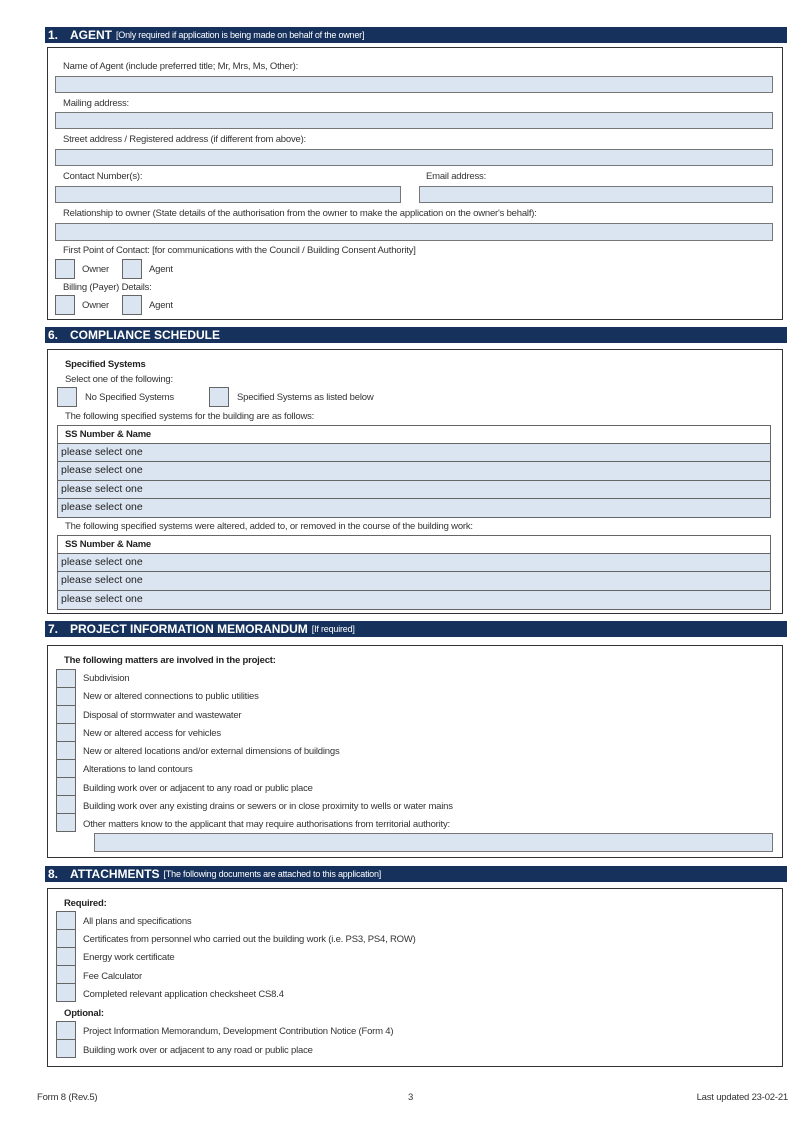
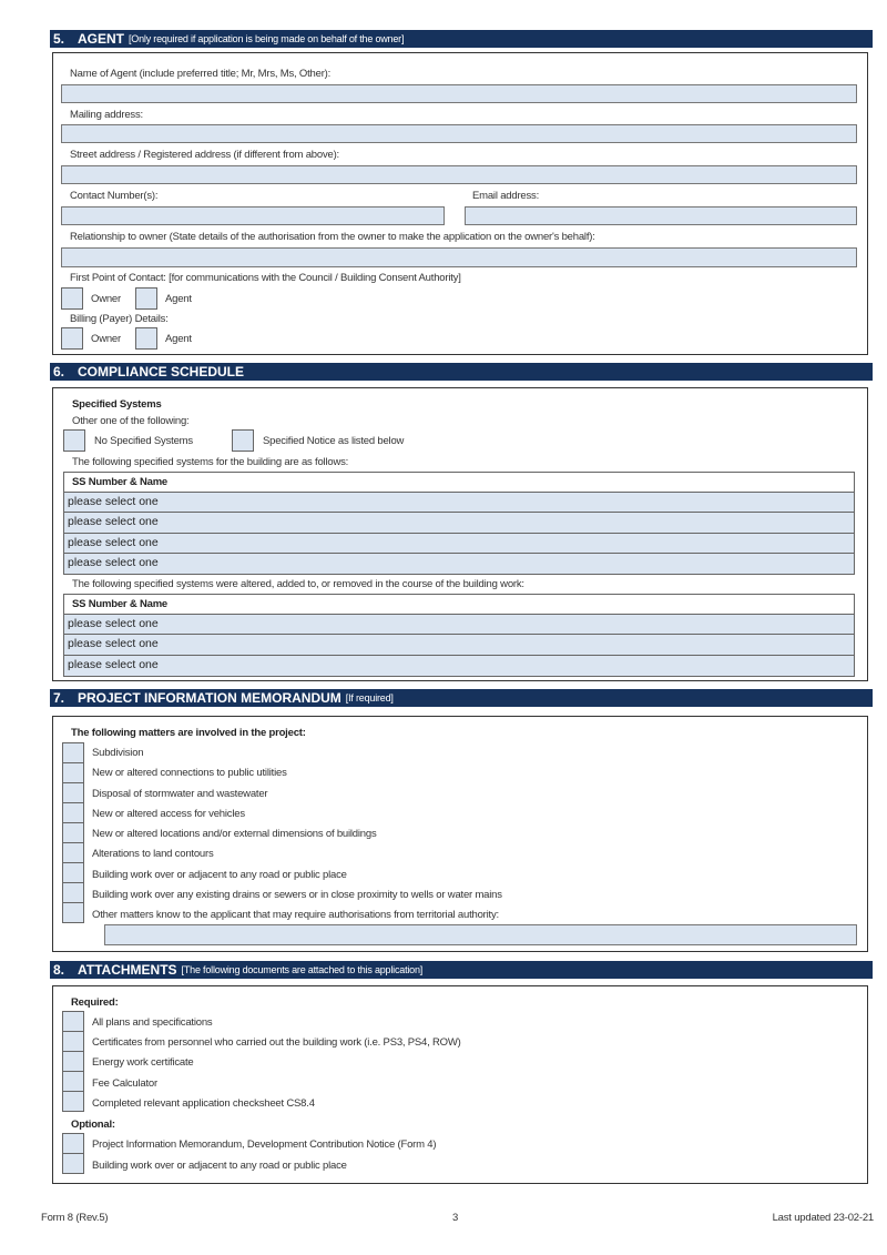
- 1.
+ 5.
  AGENT
  [Only required if application is being made on behalf of the owner]
  Name of Agent (include preferred title; Mr, Mrs, Ms, Other):
  Mailing address:
  Street address / Registered address (if different from above):
  Contact Number(s):
  Email address:
  Relationship to owner (State details of the authorisation from the owner to make the application on the owner's behalf):
  First Point of Contact: [for communications with the Council / Building Consent Authority]
  Owner
  Agent
  Billing (Payer) Details:
  Owner
  Agent
  6.
  COMPLIANCE SCHEDULE
  Specified Systems
- Select one of the following:
+ Other one of the following:
  No Specified Systems
- Specified Systems as listed below
+ Specified Notice as listed below
  The following specified systems for the building are as follows:
  SS Number & Name
  please select one
  please select one
  please select one
  please select one
  The following specified systems were altered, added to, or removed in the course of the building work:
  SS Number & Name
  please select one
  please select one
  please select one
  7.
  PROJECT INFORMATION MEMORANDUM
  [If required]
  The following matters are involved in the project:
  Subdivision
  New or altered connections to public utilities
  Disposal of stormwater and wastewater
  New or altered access for vehicles
  New or altered locations and/or external dimensions of buildings
  Alterations to land contours
  Building work over or adjacent to any road or public place
  Building work over any existing drains or sewers or in close proximity to wells or water mains
  Other matters know to the applicant that may require authorisations from territorial authority:
  8.
  ATTACHMENTS
  [The following documents are attached to this application]
  Required:
  All plans and specifications
  Certificates from personnel who carried out the building work (i.e. PS3, PS4, ROW)
  Energy work certificate
  Fee Calculator
  Completed relevant application checksheet CS8.4
  Optional:
  Project Information Memorandum, Development Contribution Notice (Form 4)
  Building work over or adjacent to any road or public place
  Form 8 (Rev.5)
  3
  Last updated 23-02-21
